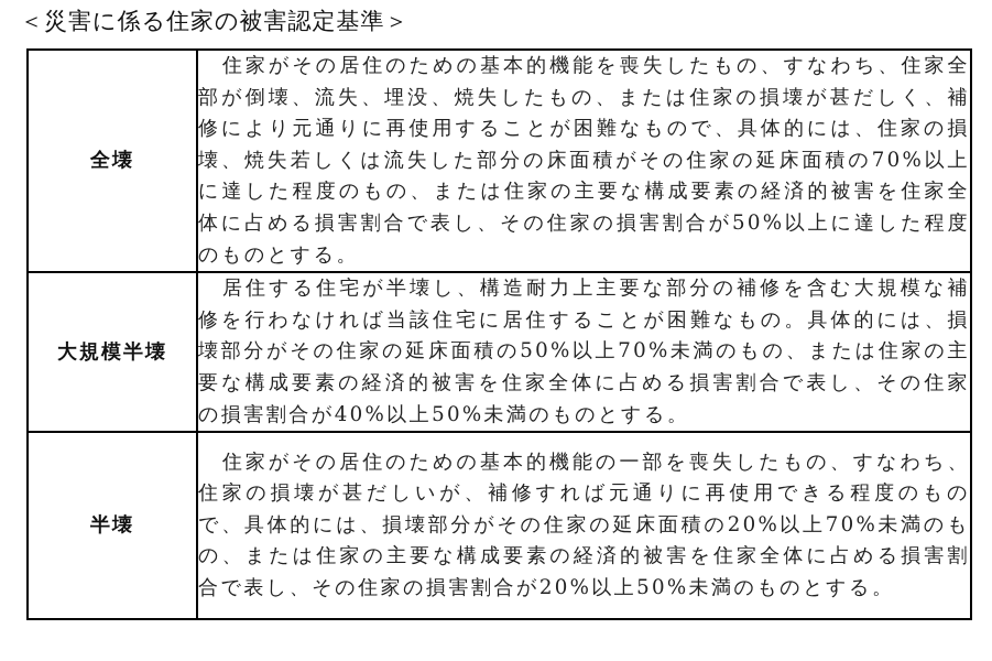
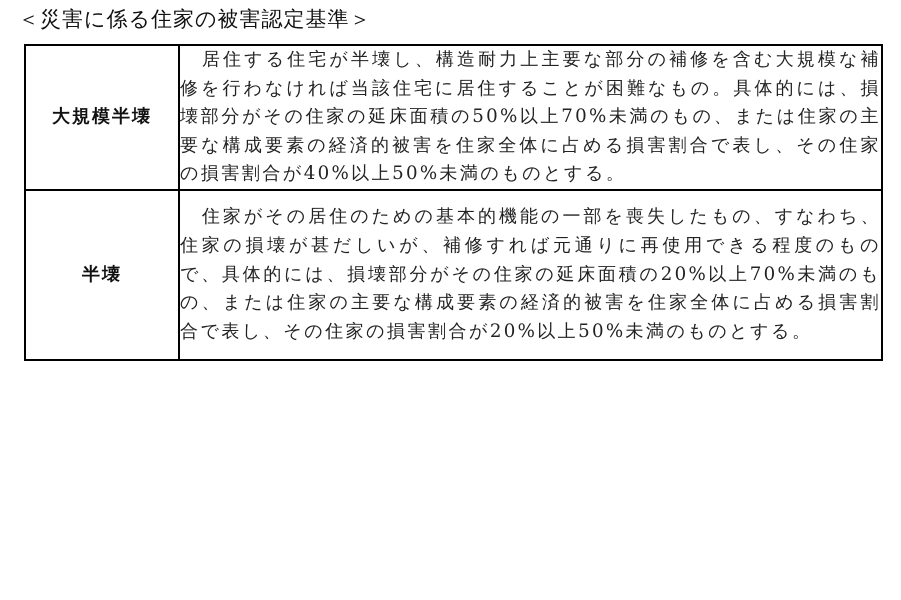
  ＜災害に係る住家の被害認定基準＞
- 全壊	住家がその居住のための基本的機能を喪失したもの、すなわち、住家全部が倒壊、流失、埋没、焼失したもの、または住家の損壊が甚だしく、補修により元通りに再使用することが困難なもので、具体的には、住家の損壊、焼失若しくは流失した部分の床面積がその住家の延床面積の70%以上に達した程度のもの、または住家の主要な構成要素の経済的被害を住家全体に占める損害割合で表し、その住家の損害割合が50%以上に達した程度のものとする。
  大規模半壊	居住する住宅が半壊し、構造耐力上主要な部分の補修を含む大規模な補修を行わなければ当該住宅に居住することが困難なもの。具体的には、損壊部分がその住家の延床面積の50%以上70%未満のもの、または住家の主要な構成要素の経済的被害を住家全体に占める損害割合で表し、その住家の損害割合が40%以上50%未満のものとする。
  半壊	住家がその居住のための基本的機能の一部を喪失したもの、すなわち、住家の損壊が甚だしいが、補修すれば元通りに再使用できる程度のもので、具体的には、損壊部分がその住家の延床面積の20%以上70%未満のもの、または住家の主要な構成要素の経済的被害を住家全体に占める損害割合で表し、その住家の損害割合が20%以上50%未満のものとする。
